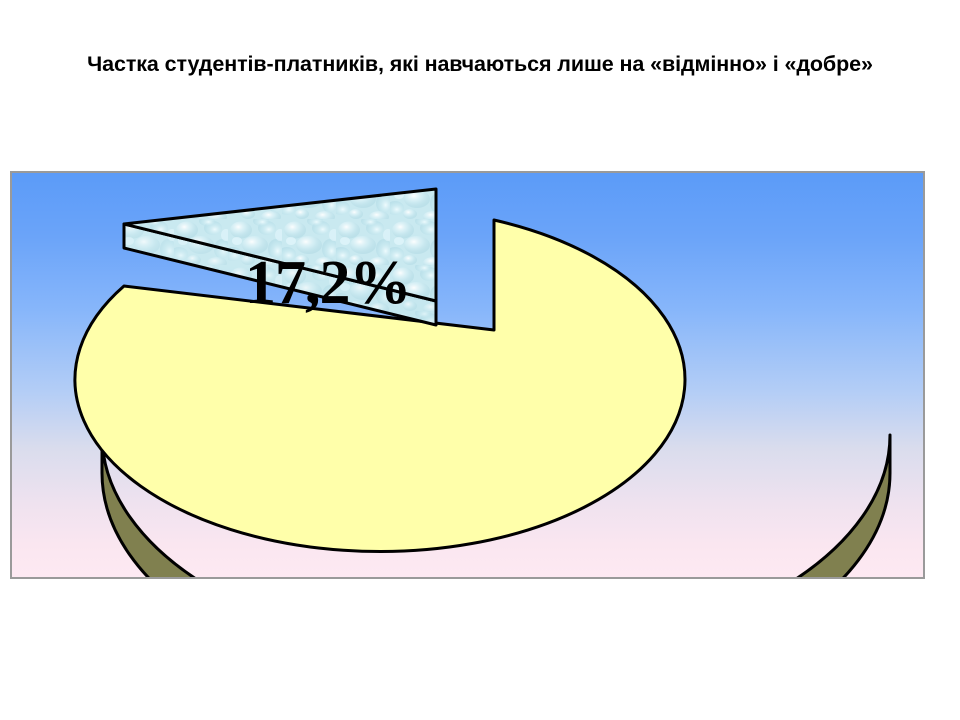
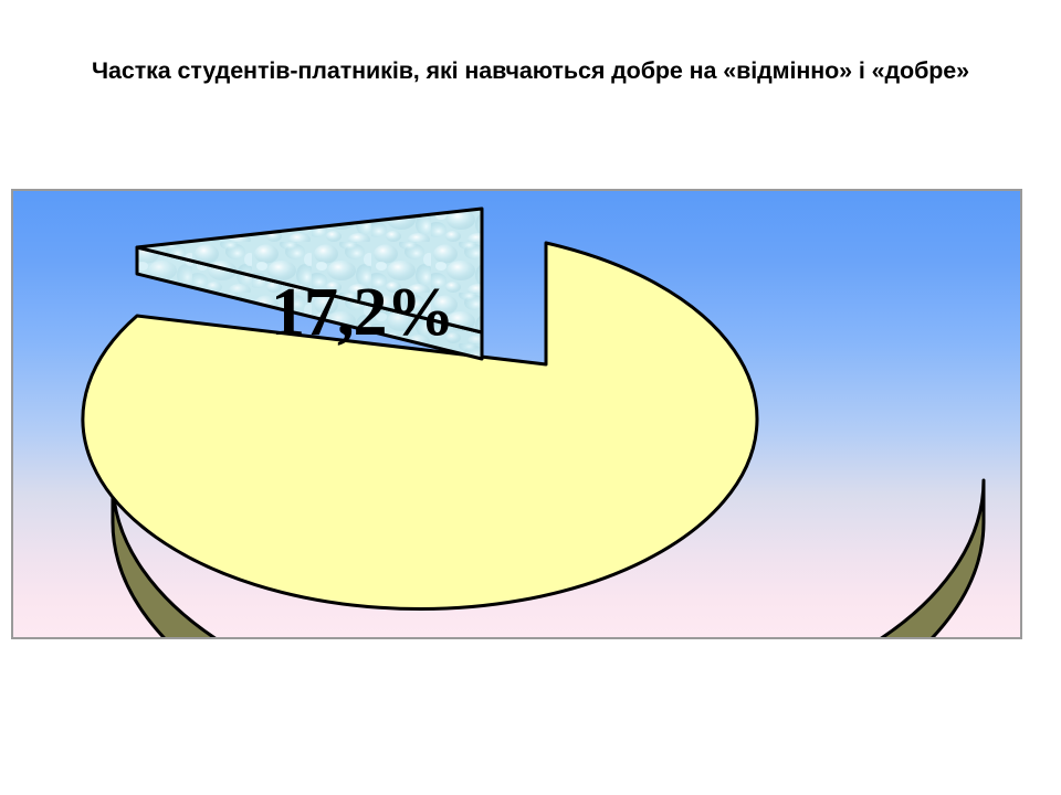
- Частка студентів-платників, які навчаються лише на «відмінно» і «добре»
+ Частка студентів-платників, які навчаються добре на «відмінно» і «добре»
  17,2%
